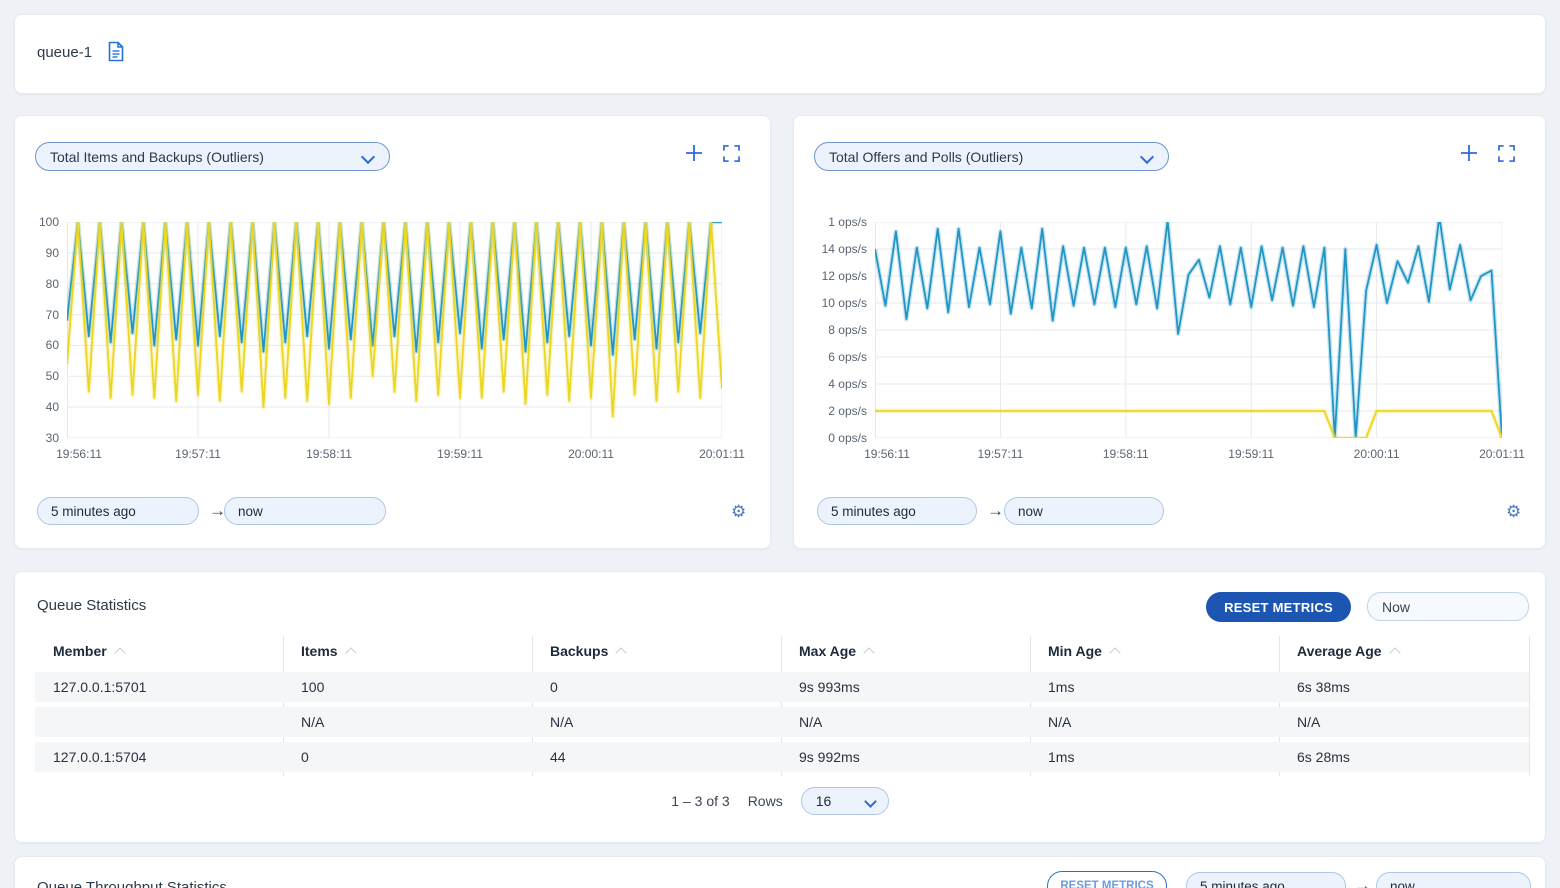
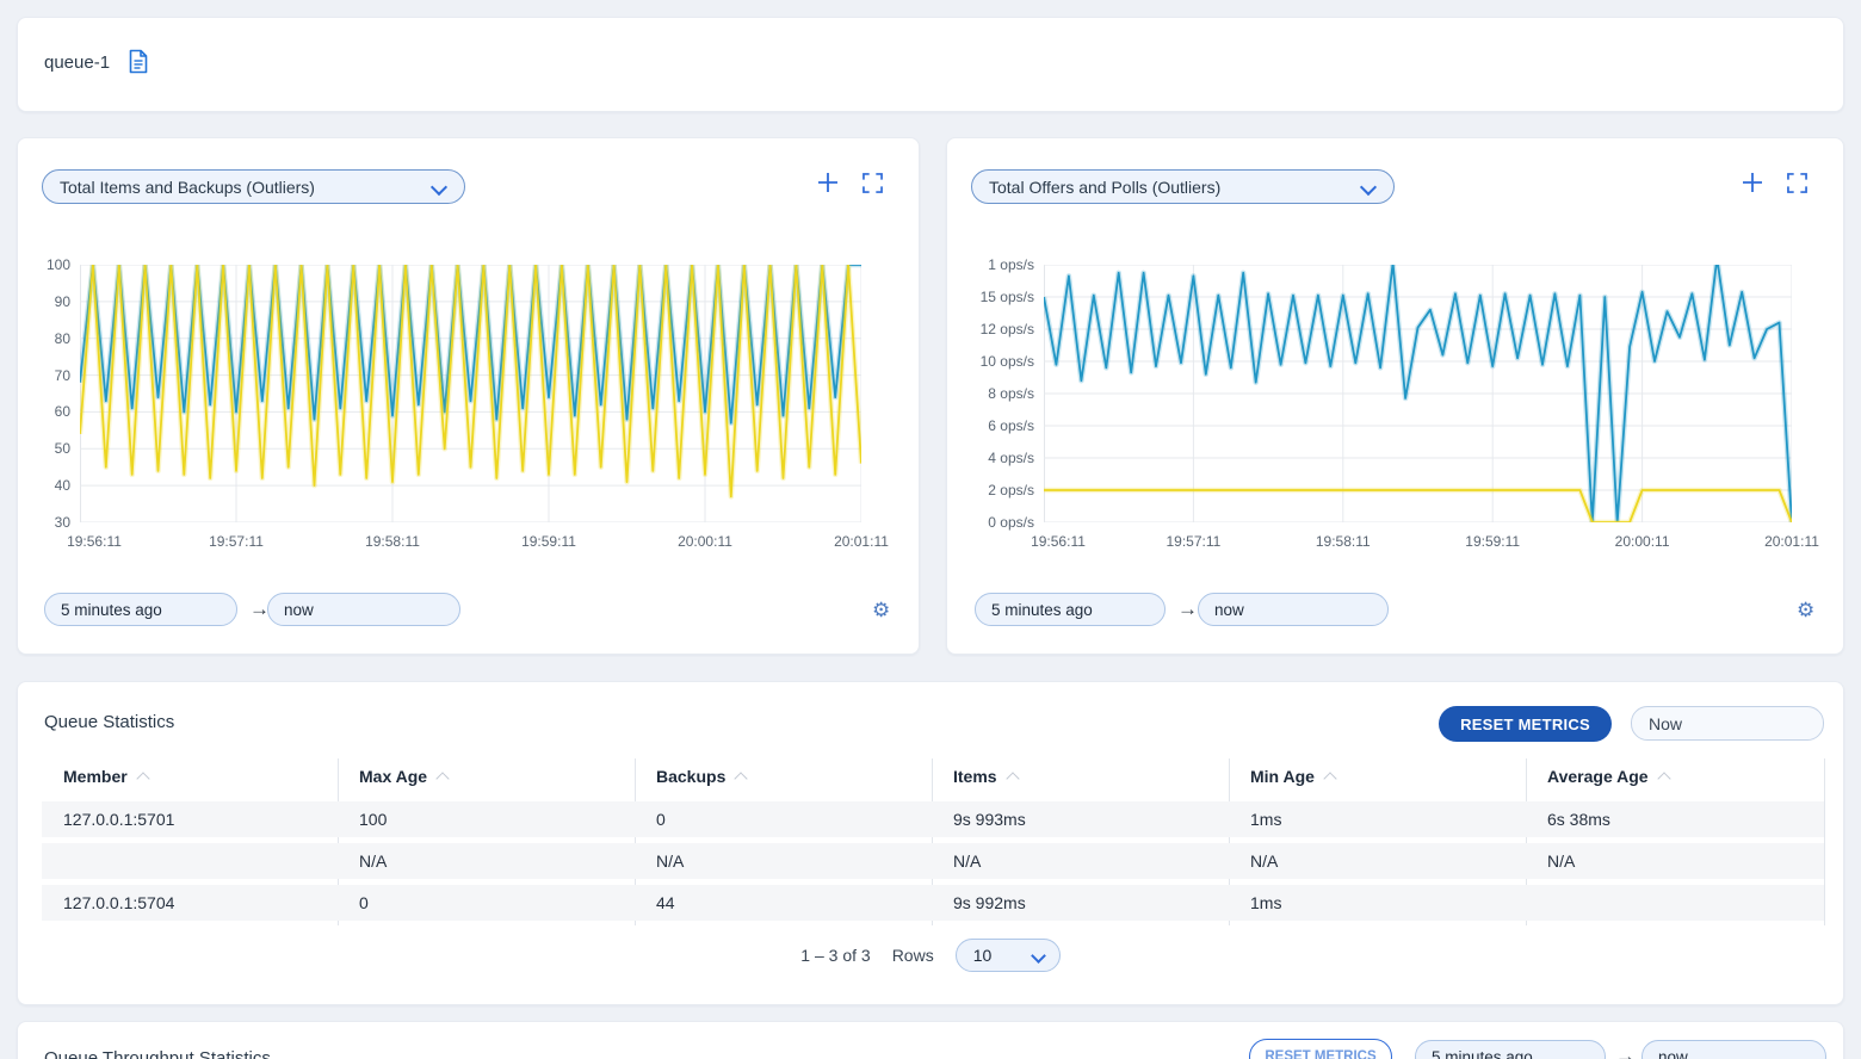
  queue-1
  Total Items and Backups (Outliers)
  5 minutes ago
  →
  now
  ⚙
  100
  90
  80
  70
  60
  50
  40
  30
  19:56:11
  19:57:11
  19:58:11
  19:59:11
  20:00:11
  20:01:11
  Total Offers and Polls (Outliers)
  5 minutes ago
  →
  now
  ⚙
  1 ops/s
- 14 ops/s
+ 15 ops/s
  12 ops/s
  10 ops/s
  8 ops/s
  6 ops/s
  4 ops/s
  2 ops/s
  0 ops/s
  19:56:11
  19:57:11
  19:58:11
  19:59:11
  20:00:11
  20:01:11
  Queue Statistics
  RESET METRICS
  Now
  Member
- Items
+ Max Age
  Backups
- Max Age
+ Items
  Min Age
  Average Age
  127.0.0.1:5701
  100
  0
  9s 993ms
  1ms
  6s 38ms
  N/A
  N/A
  N/A
  N/A
  N/A
  127.0.0.1:5704
  0
  44
  9s 992ms
  1ms
- 6s 28ms
  1 – 3 of 3
  Rows
- 16
+ 10
  RESET METRICS
  5 minutes ago
  →
  now
